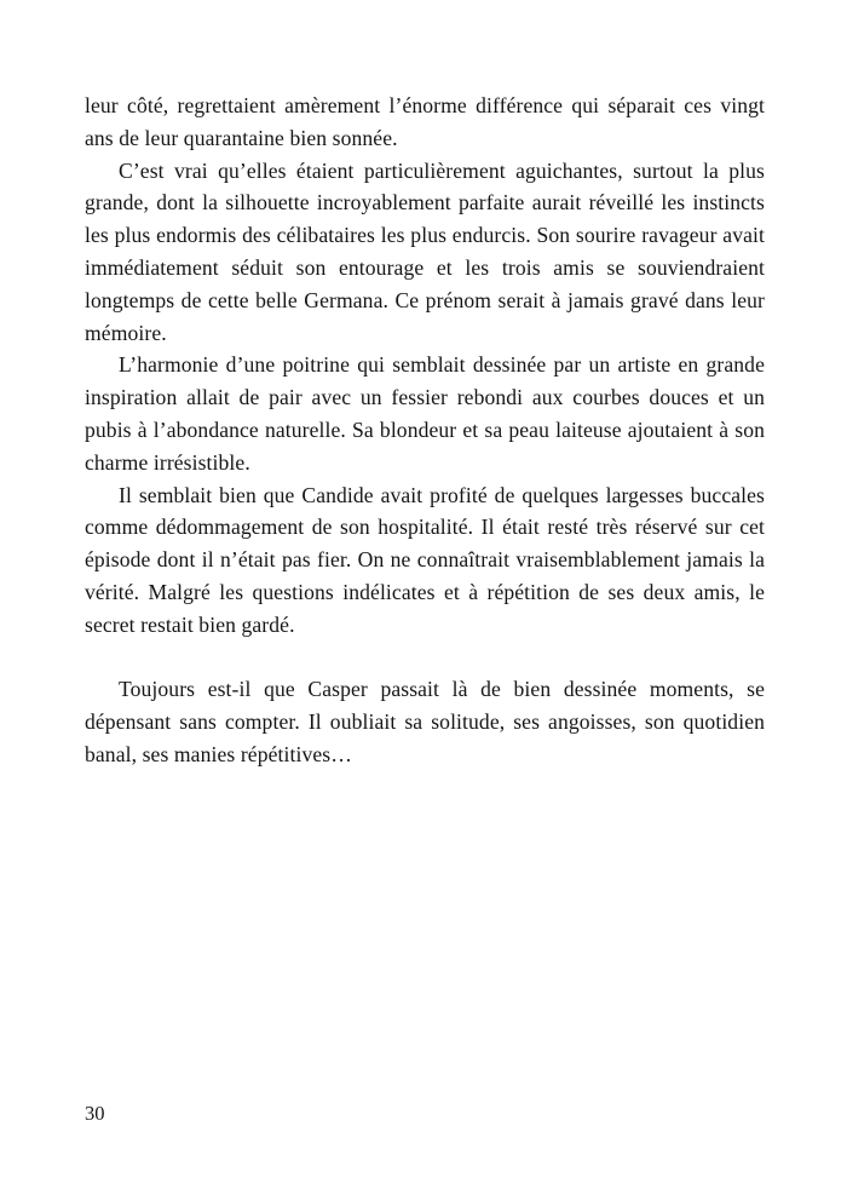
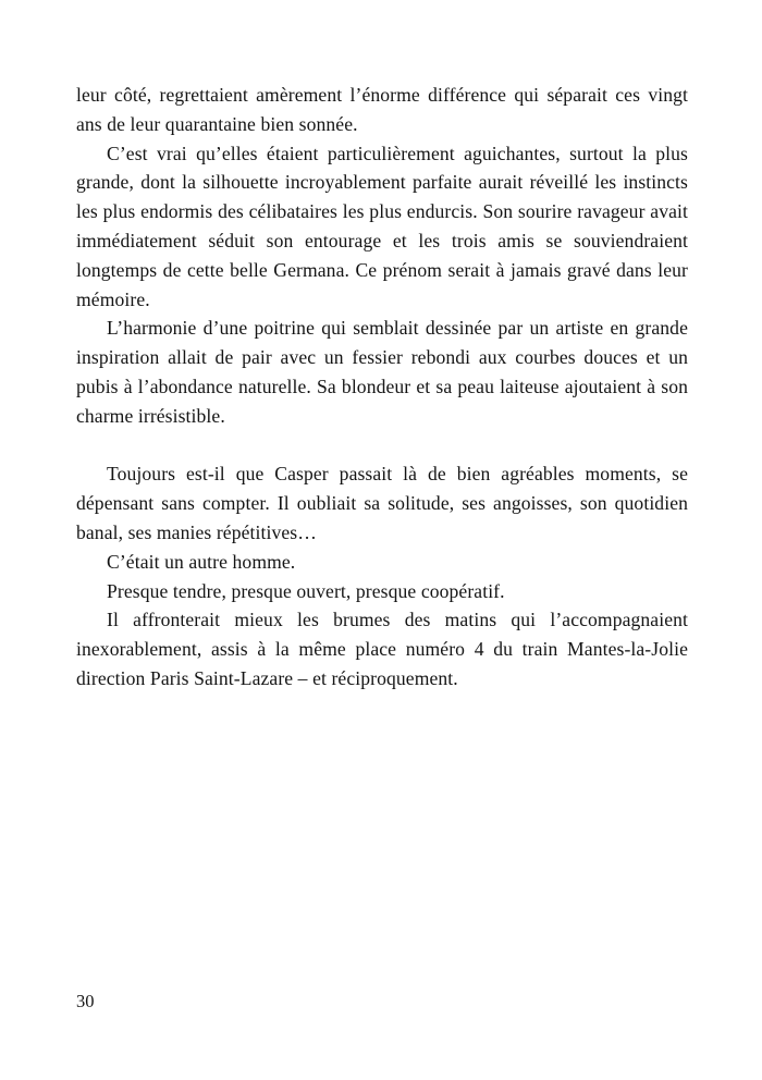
  leur côté, regrettaient amèrement l’énorme différence qui séparait ces vingt ans de leur quarantaine bien sonnée.
  C’est vrai qu’elles étaient particulièrement aguichantes, surtout la plus grande, dont la silhouette incroyablement parfaite aurait réveillé les instincts les plus endormis des célibataires les plus endurcis. Son sourire ravageur avait immédiatement séduit son entourage et les trois amis se souviendraient longtemps de cette belle Germana. Ce prénom serait à jamais gravé dans leur mémoire.
  L’harmonie d’une poitrine qui semblait dessinée par un artiste en grande inspiration allait de pair avec un fessier rebondi aux courbes douces et un pubis à l’abondance naturelle. Sa blondeur et sa peau laiteuse ajoutaient à son charme irrésistible.
- Il semblait bien que Candide avait profité de quelques largesses buccales comme dédommagement de son hospitalité. Il était resté très réservé sur cet épisode dont il n’était pas fier. On ne connaîtrait vraisemblablement jamais la vérité. Malgré les questions indélicates et à répétition de ses deux amis, le secret restait bien gardé.
- Toujours est-il que Casper passait là de bien dessinée moments, se dépensant sans compter. Il oubliait sa solitude, ses angoisses, son quotidien banal, ses manies répétitives…
+ Toujours est-il que Casper passait là de bien agréables moments, se dépensant sans compter. Il oubliait sa solitude, ses angoisses, son quotidien banal, ses manies répétitives…
+ C’était un autre homme.
+ Presque tendre, presque ouvert, presque coopératif.
+ Il affronterait mieux les brumes des matins qui l’accompagnaient inexorablement, assis à la même place numéro 4 du train Mantes-la-Jolie direction Paris Saint-Lazare – et réciproquement.
  30
